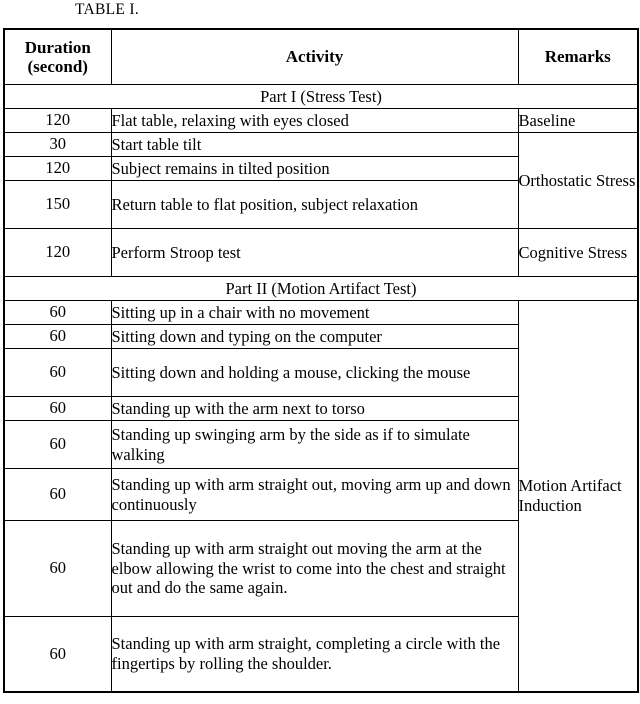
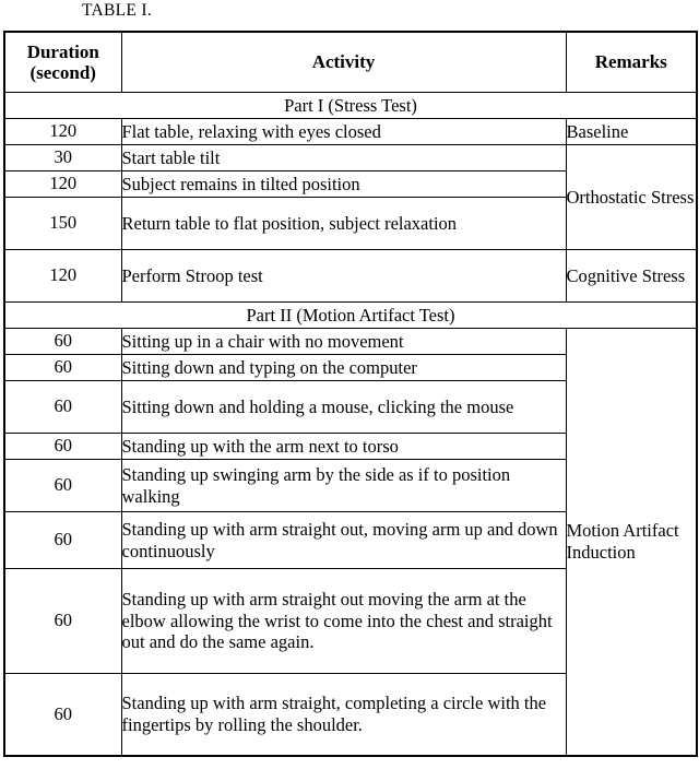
  TABLE I.
  Duration (second)	Activity	Remarks
  Part I (Stress Test)
  120	Flat table, relaxing with eyes closed	Baseline
  30	Start table tilt	Orthostatic Stress
  120	Subject remains in tilted position
  150	Return table to flat position, subject relaxation
  120	Perform Stroop test	Cognitive Stress
  Part II (Motion Artifact Test)
  60	Sitting up in a chair with no movement	Motion Artifact Induction
  60	Sitting down and typing on the computer
  60	Sitting down and holding a mouse, clicking the mouse
  60	Standing up with the arm next to torso
- 60	Standing up swinging arm by the side as if to simulate walking
+ 60	Standing up swinging arm by the side as if to position walking
  60	Standing up with arm straight out, moving arm up and down continuously
  60	Standing up with arm straight out moving the arm at the elbow allowing the wrist to come into the chest and straight out and do the same again.
  60	Standing up with arm straight, completing a circle with the fingertips by rolling the shoulder.
